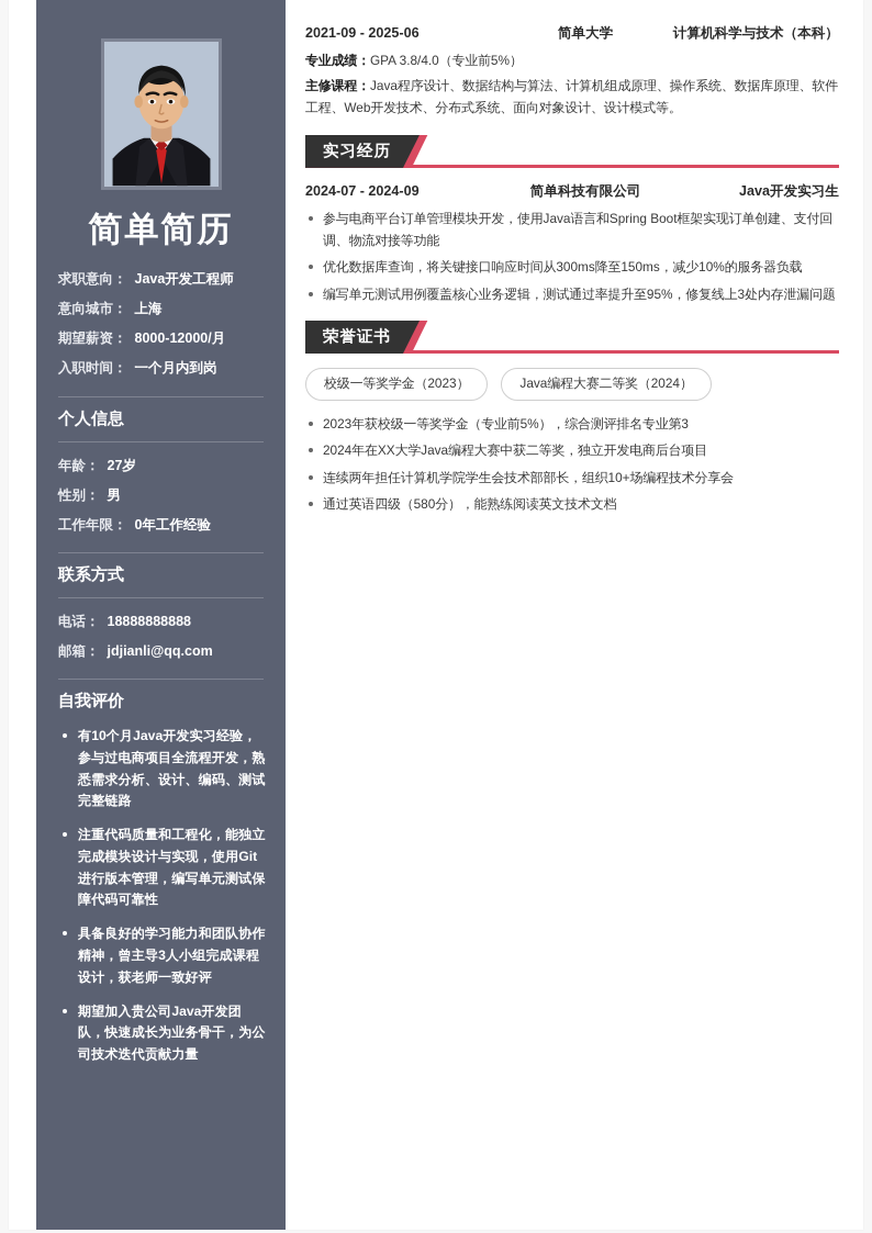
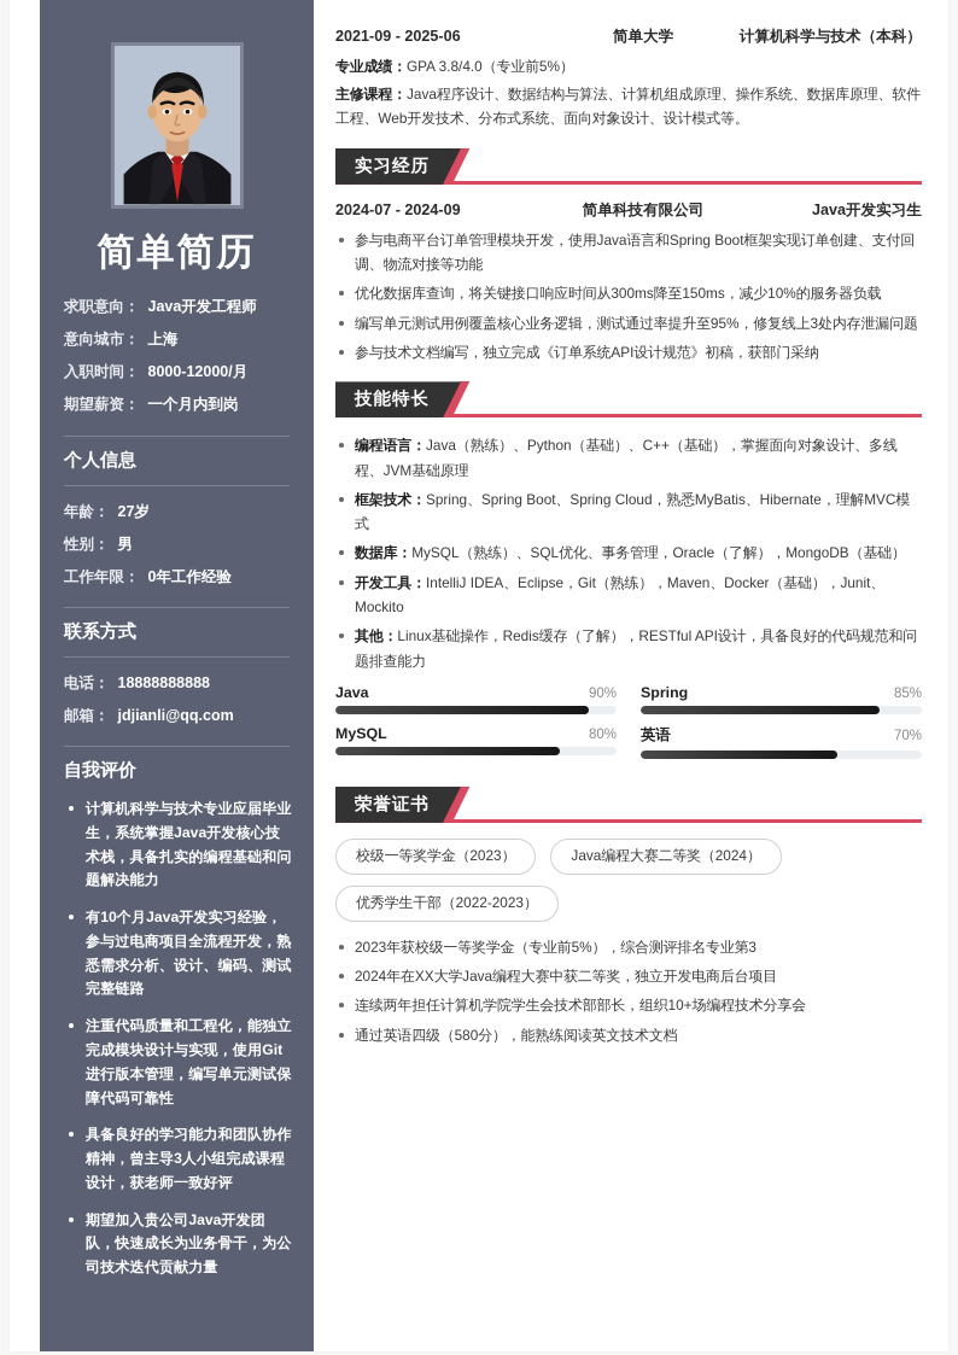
  简单简历
  求职意向：
  Java开发工程师
  意向城市：
  上海
- 期望薪资：
+ 入职时间：
  8000-12000/月
- 入职时间：
+ 期望薪资：
  一个月内到岗
  个人信息
  年龄：
  27岁
  性别：
  男
  工作年限：
  0年工作经验
  联系方式
  电话：
  18888888888
  邮箱：
  jdjianli@qq.com
  自我评价
+ 计算机科学与技术专业应届毕业生，系统掌握Java开发核心技术栈，具备扎实的编程基础和问题解决能力
  有10个月Java开发实习经验，参与过电商项目全流程开发，熟悉需求分析、设计、编码、测试完整链路
  注重代码质量和工程化，能独立完成模块设计与实现，使用Git进行版本管理，编写单元测试保障代码可靠性
  具备良好的学习能力和团队协作精神，曾主导3人小组完成课程设计，获老师一致好评
  期望加入贵公司Java开发团队，快速成长为业务骨干，为公司技术迭代贡献力量
  2021-09 - 2025-06
  简单大学
  计算机科学与技术（本科）
  专业成绩：GPA 3.8/4.0（专业前5%）
  主修课程：Java程序设计、数据结构与算法、计算机组成原理、操作系统、数据库原理、软件工程、Web开发技术、分布式系统、面向对象设计、设计模式等。
  实习经历
  2024-07 - 2024-09
  简单科技有限公司
  Java开发实习生
  参与电商平台订单管理模块开发，使用Java语言和Spring Boot框架实现订单创建、支付回调、物流对接等功能
  优化数据库查询，将关键接口响应时间从300ms降至150ms，减少10%的服务器负载
  编写单元测试用例覆盖核心业务逻辑，测试通过率提升至95%，修复线上3处内存泄漏问题
+ 参与技术文档编写，独立完成《订单系统API设计规范》初稿，获部门采纳
+ 技能特长
+ 编程语言：Java（熟练）、Python（基础）、C++（基础），掌握面向对象设计、多线程、JVM基础原理
+ 框架技术：Spring、Spring Boot、Spring Cloud，熟悉MyBatis、Hibernate，理解MVC模式
+ 数据库：MySQL（熟练）、SQL优化、事务管理，Oracle（了解），MongoDB（基础）
+ 开发工具：IntelliJ IDEA、Eclipse，Git（熟练），Maven、Docker（基础），Junit、Mockito
+ 其他：Linux基础操作，Redis缓存（了解），RESTful API设计，具备良好的代码规范和问题排查能力
+ Java
+ 90%
+ Spring
+ 85%
+ MySQL
+ 80%
+ 英语
+ 70%
  荣誉证书
  校级一等奖学金（2023）
  Java编程大赛二等奖（2024）
+ 优秀学生干部（2022-2023）
  2023年获校级一等奖学金（专业前5%），综合测评排名专业第3
  2024年在XX大学Java编程大赛中获二等奖，独立开发电商后台项目
  连续两年担任计算机学院学生会技术部部长，组织10+场编程技术分享会
  通过英语四级（580分），能熟练阅读英文技术文档
